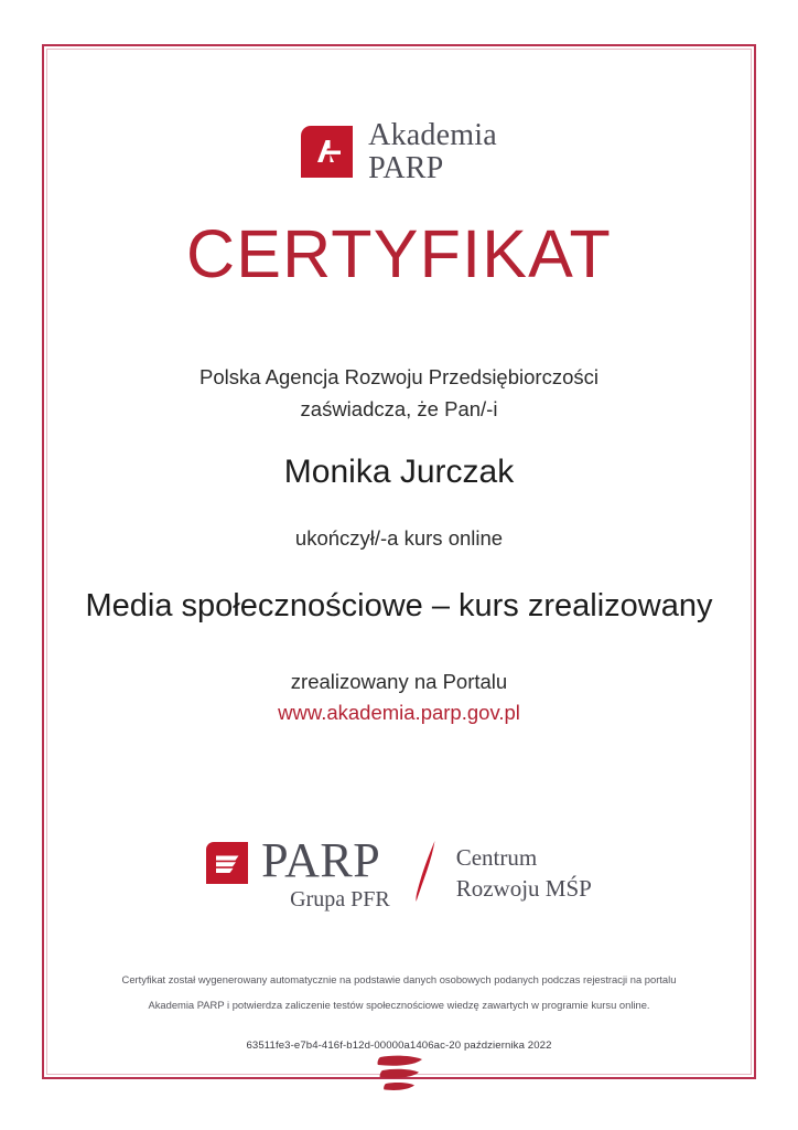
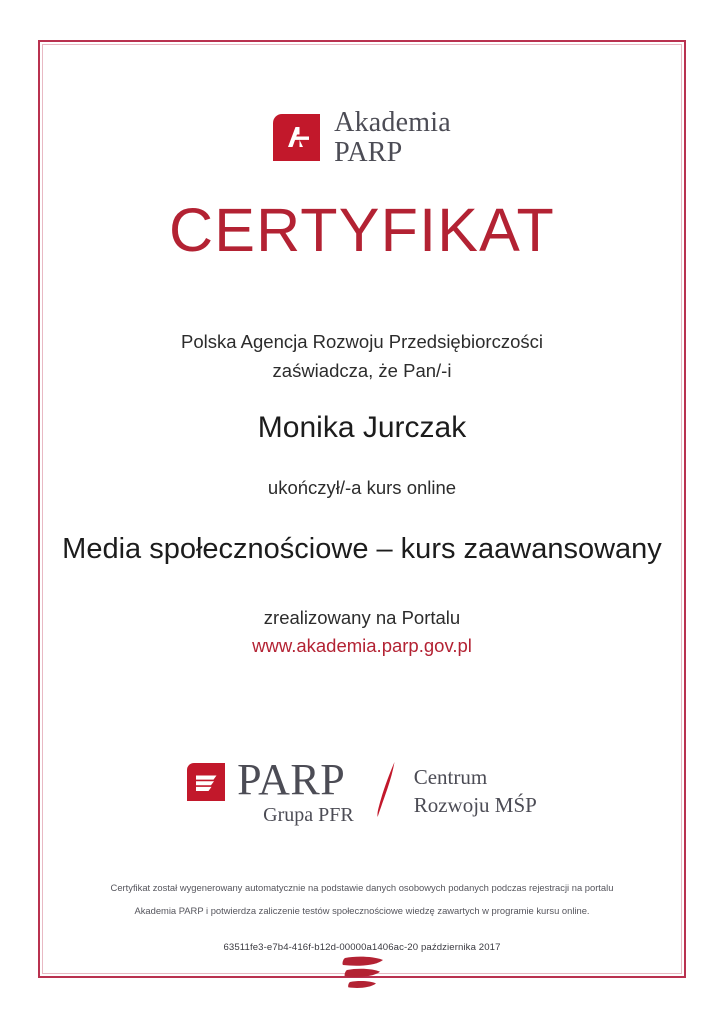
  Akademia
  PARP
  CERTYFIKAT
  Polska Agencja Rozwoju Przedsiębiorczości
  zaświadcza, że Pan/-i
  Monika Jurczak
  ukończył/-a kurs online
- Media społecznościowe – kurs zrealizowany
+ Media społecznościowe – kurs zaawansowany
  zrealizowany na Portalu
  www.akademia.parp.gov.pl
  PARP
  Grupa PFR
  Centrum
  Rozwoju MŚP
  Certyfikat został wygenerowany automatycznie na podstawie danych osobowych podanych podczas rejestracji na portalu
  Akademia PARP i potwierdza zaliczenie testów społecznościowe wiedzę zawartych w programie kursu online.
- 63511fe3-e7b4-416f-b12d-00000a1406ac-20 października 2022
+ 63511fe3-e7b4-416f-b12d-00000a1406ac-20 października 2017
